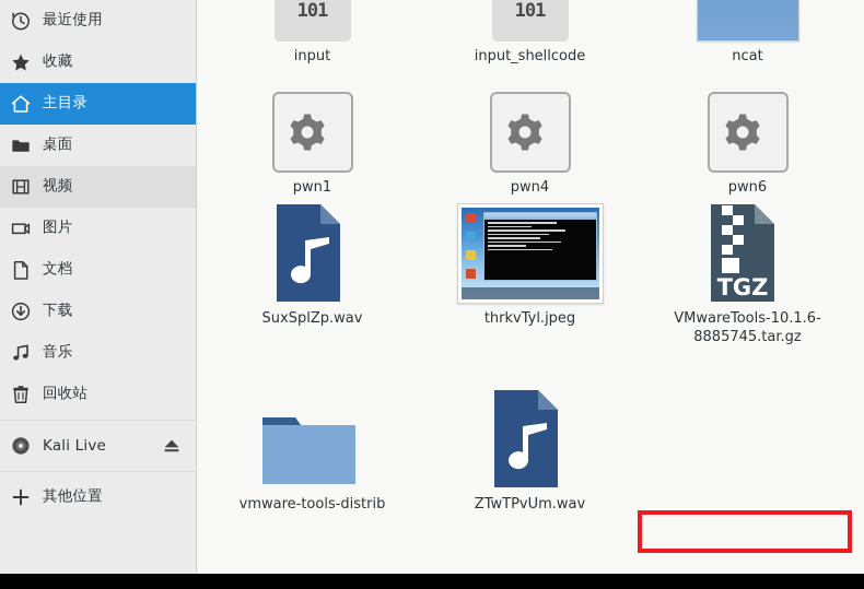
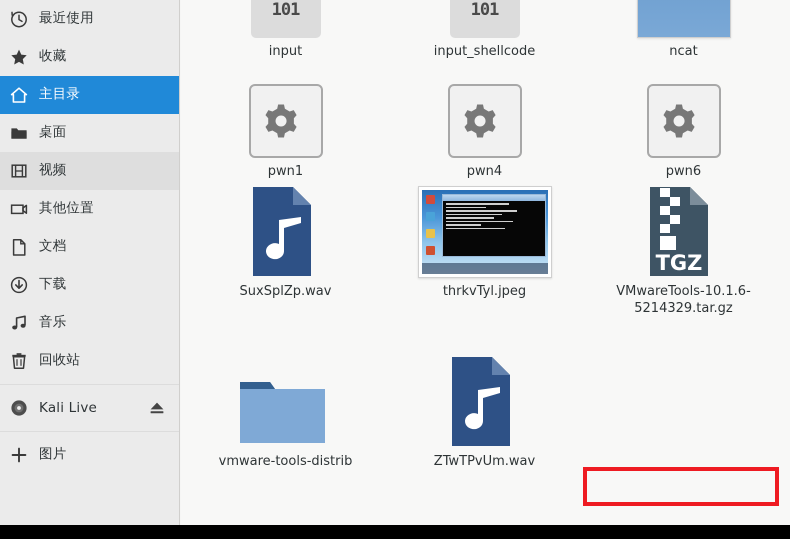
  最近使用
  收藏
  主目录
  桌面
  视频
- 图片
+ 其他位置
  文档
  下载
  音乐
  回收站
  Kali Live
- 其他位置
+ 图片
  101
  input
  101
  input_shellcode
  ncat
  pwn1
  pwn4
  pwn6
  SuxSplZp.wav
  thrkvTyl.jpeg
  TGZ
- VMwareTools-10.1.6-8885745.tar.gz
+ VMwareTools-10.1.6-5214329.tar.gz
  vmware-tools-distrib
  ZTwTPvUm.wav
